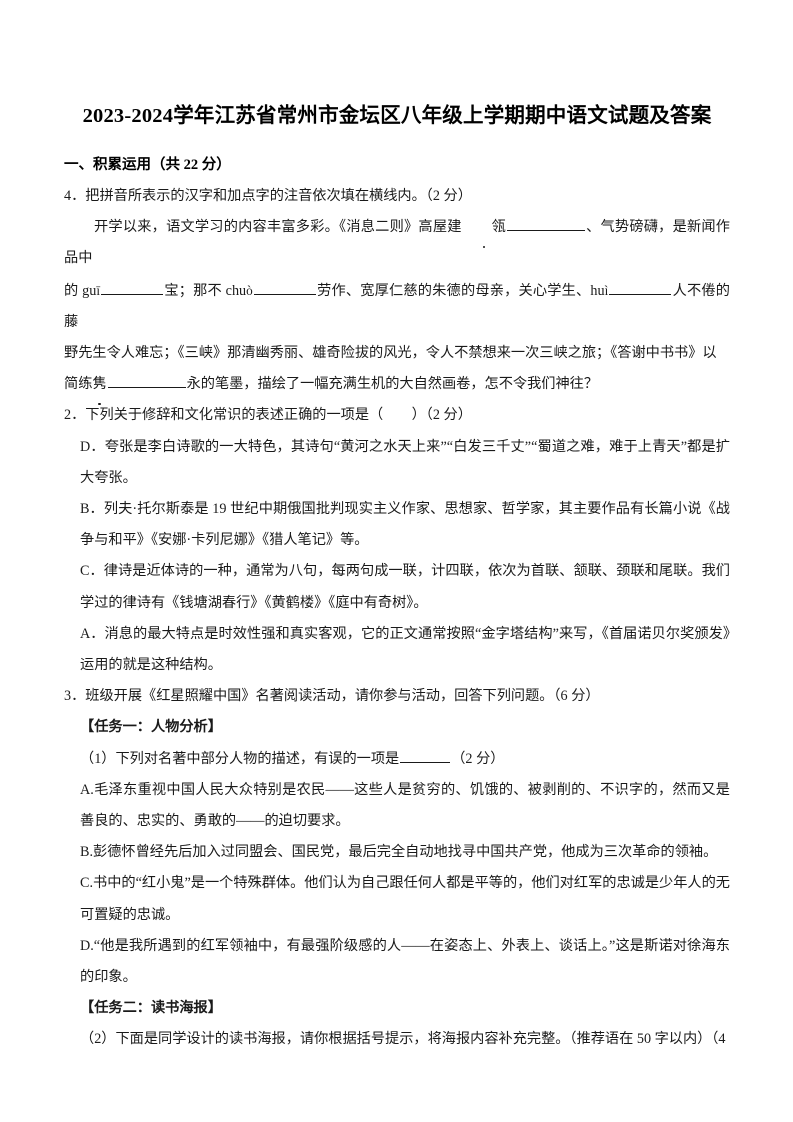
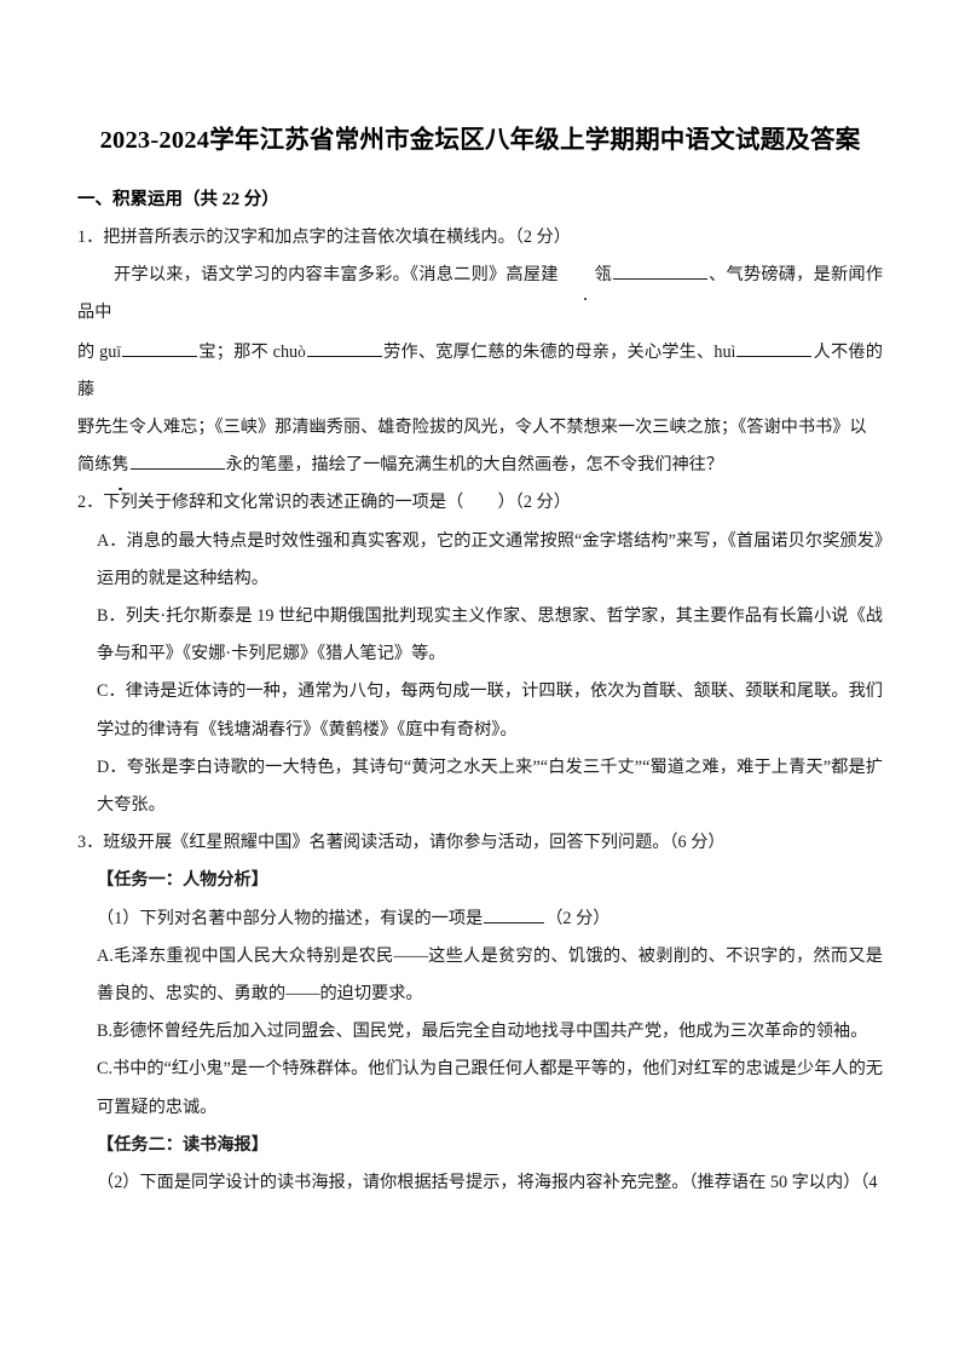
  2023-2024学年江苏省常州市金坛区八年级上学期期中语文试题及答案
  一、积累运用（共 22 分）
- 4．把拼音所表示的汉字和加点字的注音依次填在横线内。（2 分）
+ 1．把拼音所表示的汉字和加点字的注音依次填在横线内。（2 分）
  开学以来，语文学习的内容丰富多彩。《消息二则》高屋建 瓴 、气势磅礴，是新闻作品中
  的 guī 宝；那不 chuò 劳作、宽厚仁慈的朱德的母亲，关心学生、huì 人不倦的藤
  野先生令人难忘；《三峡》那清幽秀丽、雄奇险拔的风光，令人不禁想来一次三峡之旅；《答谢中书书》以
  简练隽 永的笔墨，描绘了一幅充满生机的大自然画卷，怎不令我们神往？
  2．下列关于修辞和文化常识的表述正确的一项是（ ）（2 分）
- D．夸张是李白诗歌的一大特色，其诗句“黄河之水天上来”“白发三千丈”“蜀道之难，难于上青天”都是扩大夸张。
+ A．消息的最大特点是时效性强和真实客观，它的正文通常按照“金字塔结构”来写，《首届诺贝尔奖颁发》运用的就是这种结构。
  B．列夫·托尔斯泰是 19 世纪中期俄国批判现实主义作家、思想家、哲学家，其主要作品有长篇小说《战争与和平》《安娜·卡列尼娜》《猎人笔记》等。
  C．律诗是近体诗的一种，通常为八句，每两句成一联，计四联，依次为首联、颔联、颈联和尾联。我们学过的律诗有《钱塘湖春行》《黄鹤楼》《庭中有奇树》。
- A．消息的最大特点是时效性强和真实客观，它的正文通常按照“金字塔结构”来写，《首届诺贝尔奖颁发》运用的就是这种结构。
+ D．夸张是李白诗歌的一大特色，其诗句“黄河之水天上来”“白发三千丈”“蜀道之难，难于上青天”都是扩大夸张。
  3．班级开展《红星照耀中国》名著阅读活动，请你参与活动，回答下列问题。（6 分）
  【任务一：人物分析】
  （1）下列对名著中部分人物的描述，有误的一项是 （2 分）
  A.毛泽东重视中国人民大众特别是农民——这些人是贫穷的、饥饿的、被剥削的、不识字的，然而又是善良的、忠实的、勇敢的——的迫切要求。
  B.彭德怀曾经先后加入过同盟会、国民党，最后完全自动地找寻中国共产党，他成为三次革命的领袖。
  C.书中的“红小鬼”是一个特殊群体。他们认为自己跟任何人都是平等的，他们对红军的忠诚是少年人的无可置疑的忠诚。
- D.“他是我所遇到的红军领袖中，有最强阶级感的人——在姿态上、外表上、谈话上。”这是斯诺对徐海东的印象。
  【任务二：读书海报】
  （2）下面是同学设计的读书海报，请你根据括号提示，将海报内容补充完整。（推荐语在 50 字以内）（4
